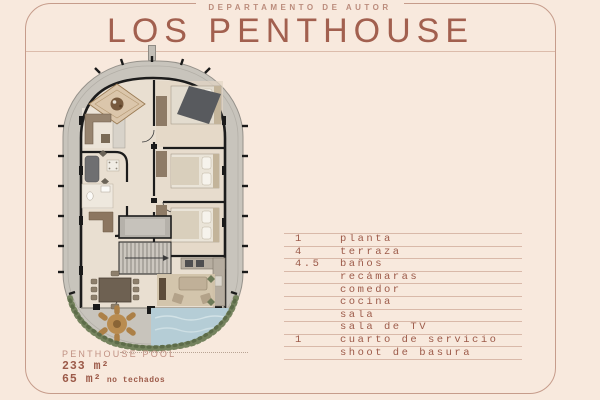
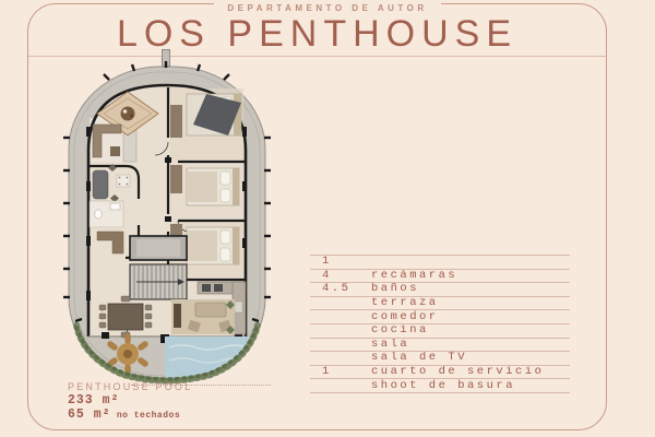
  DEPARTAMENTO DE AUTOR
  LOS PENTHOUSE
  1
- planta
  4
- terraza
+ recámaras
  4.5
  baños
- recámaras
+ terraza
  comedor
  cocina
  sala
  sala de TV
  1
  cuarto de servicio
  shoot de basura
  PENTHOUSE POOL
  233 m²
  65 m² no techados
